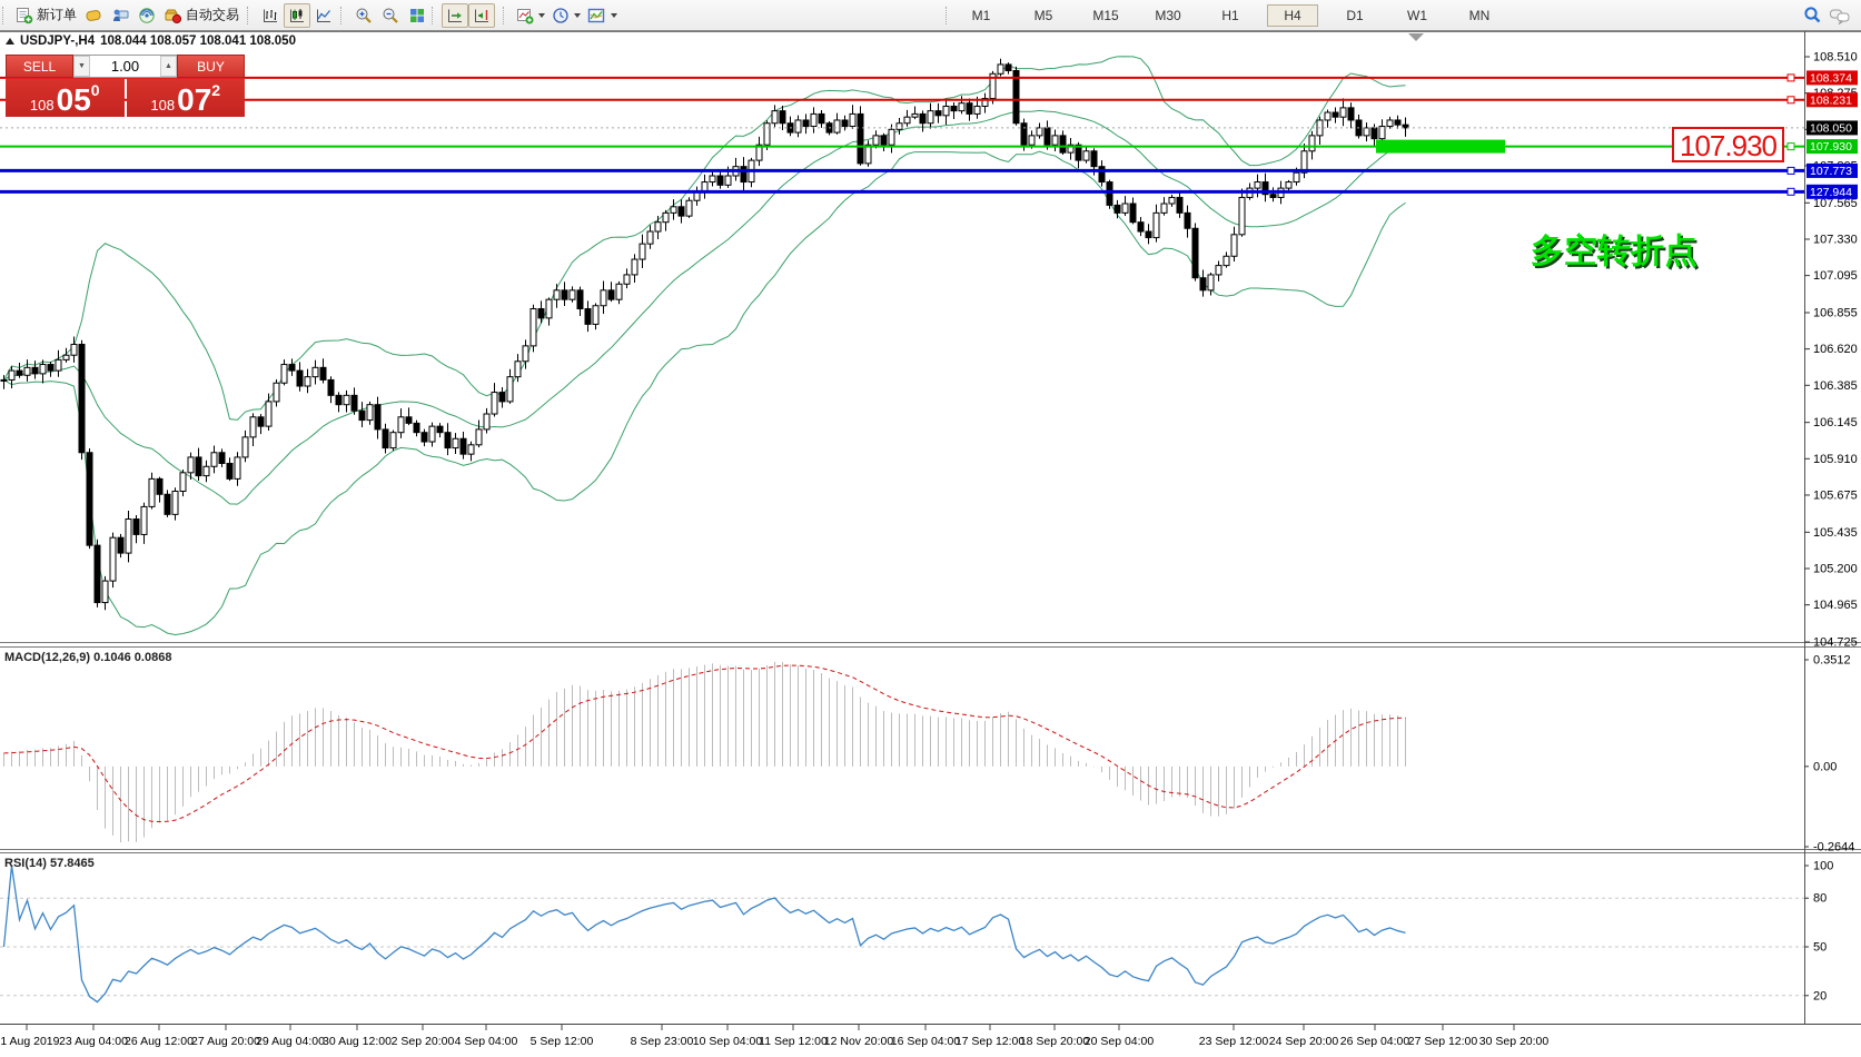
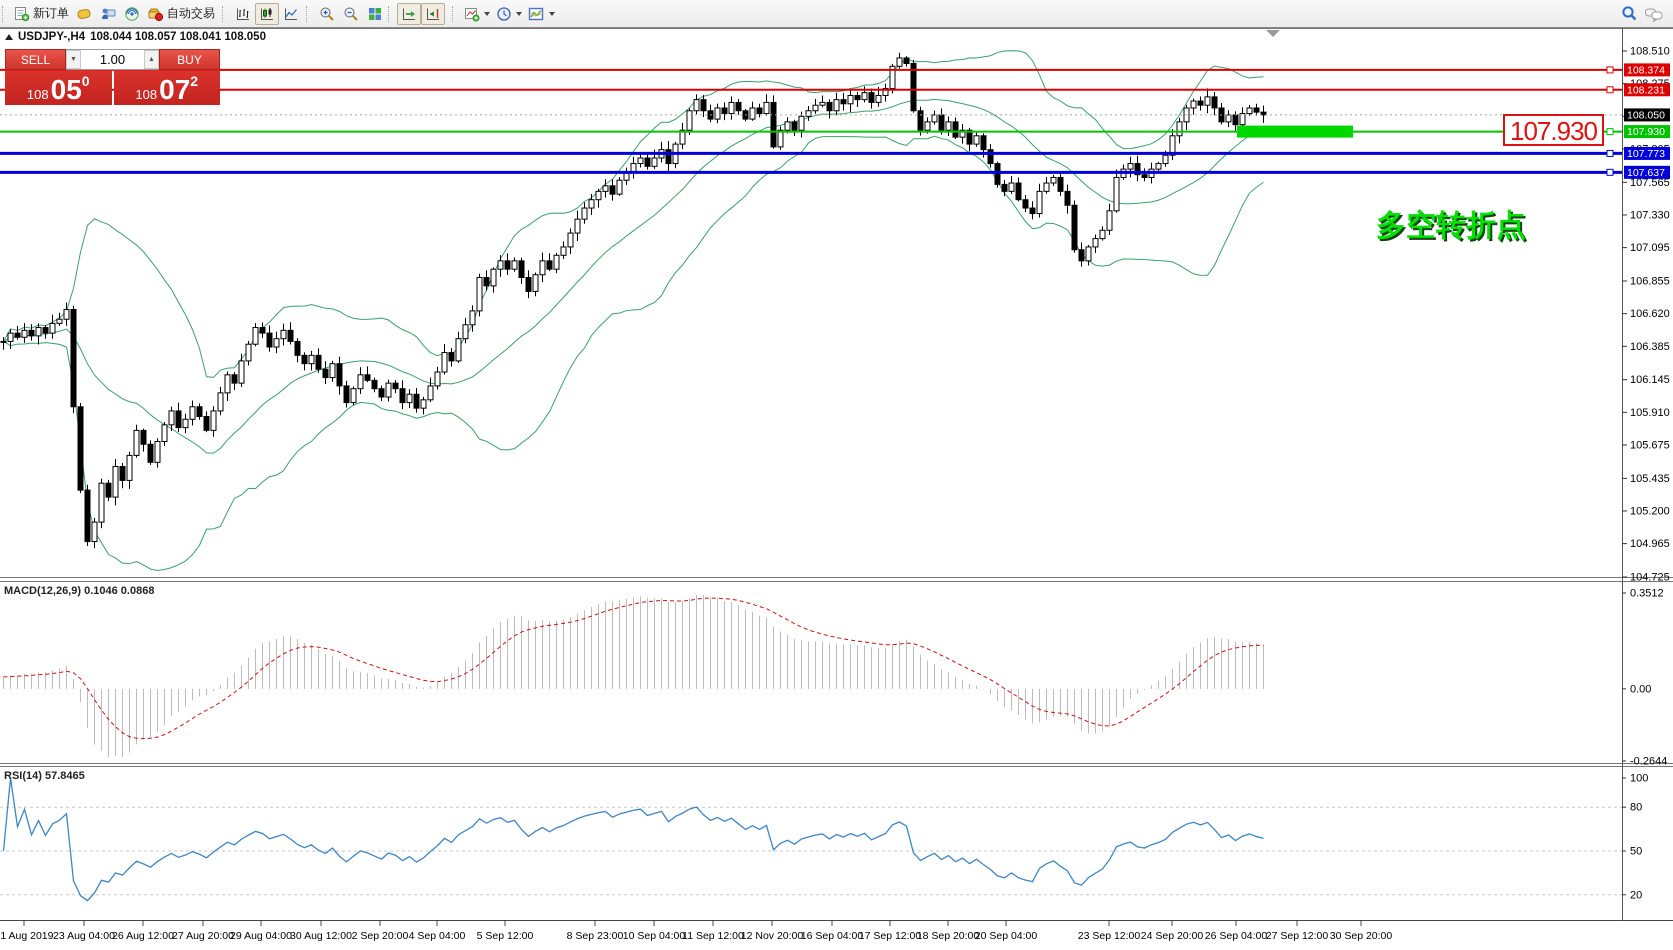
  108.510
  107.565
  107.330
  107.095
  106.855
  106.620
  106.385
  106.145
  105.910
  105.675
  105.435
  105.200
  104.965
  104.725
  108.050
  108.374
  108.231
  107.930
  107.773
- 127.944
+ 107.637
  0.3512
  0.00
  -0.2644
  100
  80
  50
  20
  1 Aug 2019
  23 Aug 04:00
  26 Aug 12:00
  27 Aug 20:00
  29 Aug 04:00
  30 Aug 12:00
  2 Sep 20:00
  4 Sep 04:00
  5 Sep 12:00
  8 Sep 23:00
  10 Sep 04:00
  11 Sep 12:00
  12 Nov 20:00
  16 Sep 04:00
  17 Sep 12:00
  18 Sep 20:00
  20 Sep 04:00
  23 Sep 12:00
  24 Sep 20:00
  26 Sep 04:00
  27 Sep 12:00
  30 Sep 20:00
  USDJPY-,H4
  108.044 108.057 108.041 108.050
  SELL
  1.00
  BUY
  108
  05
  0
  108
  07
  2
  MACD(12,26,9) 0.1046 0.0868
  RSI(14) 57.8465
  107.930
  多空转折点
  新订单
  自动交易
- M1
- M5
- M15
- M30
- H1
- H4
- D1
- W1
- MN
